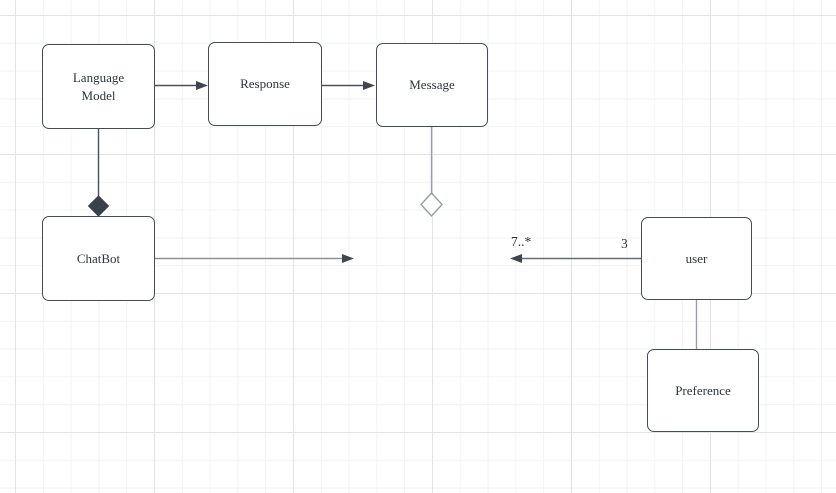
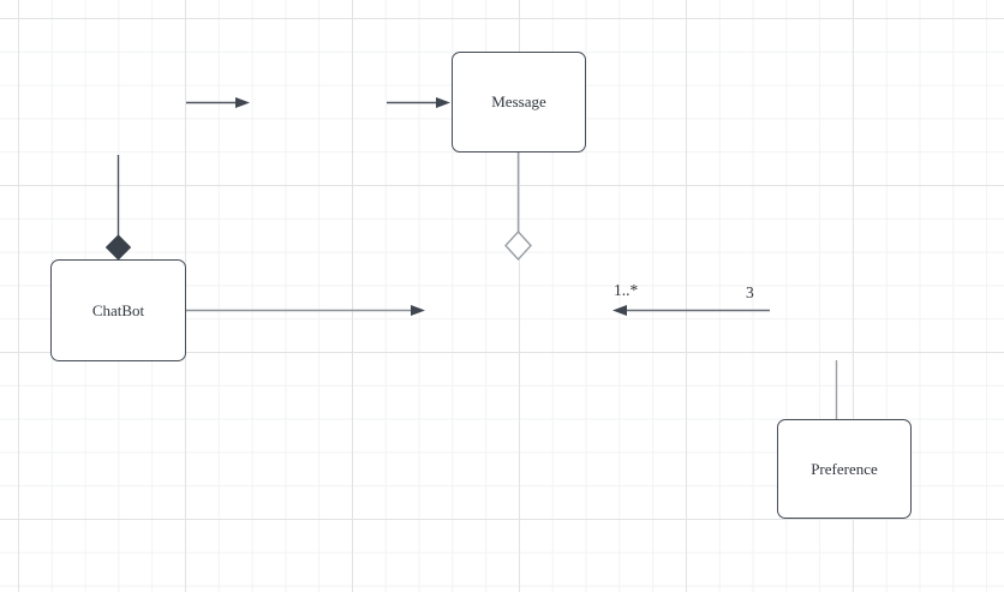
- Language Model
- Response
  Message
  ChatBot
- user
  Preference
- 7..*
+ 1..*
  3
